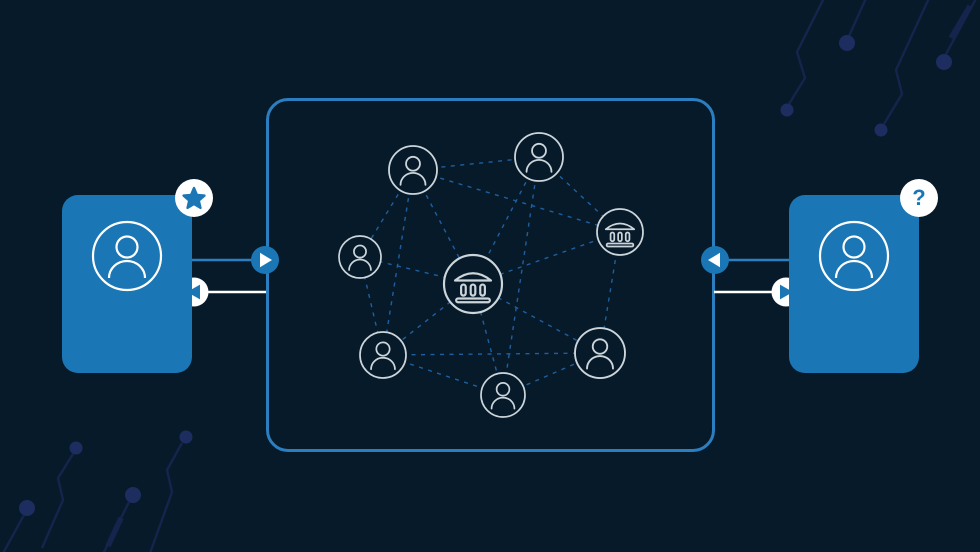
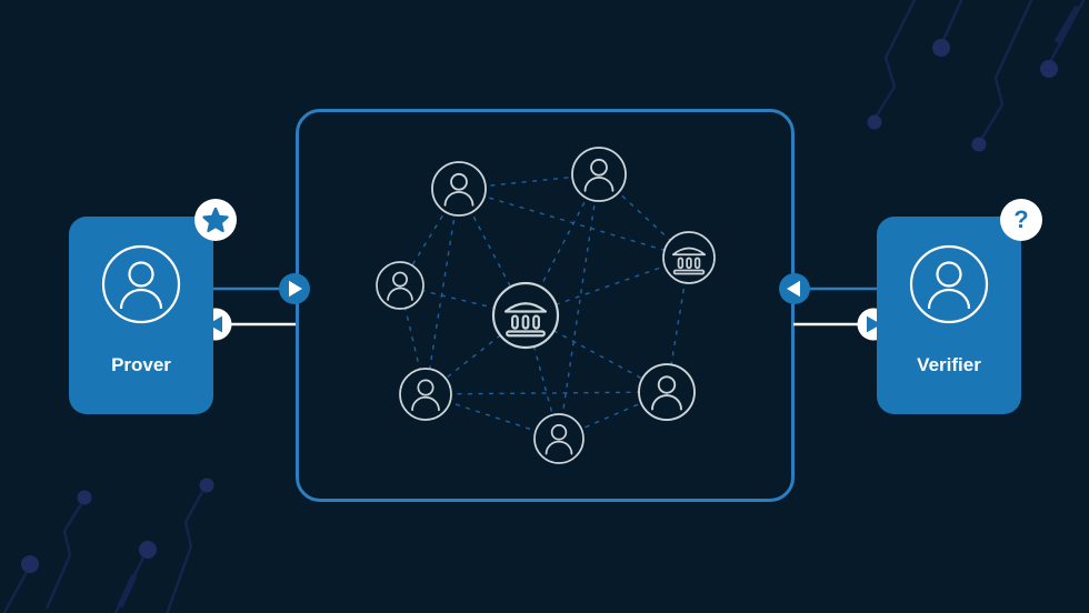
+ Prover
+ Verifier
  ?
